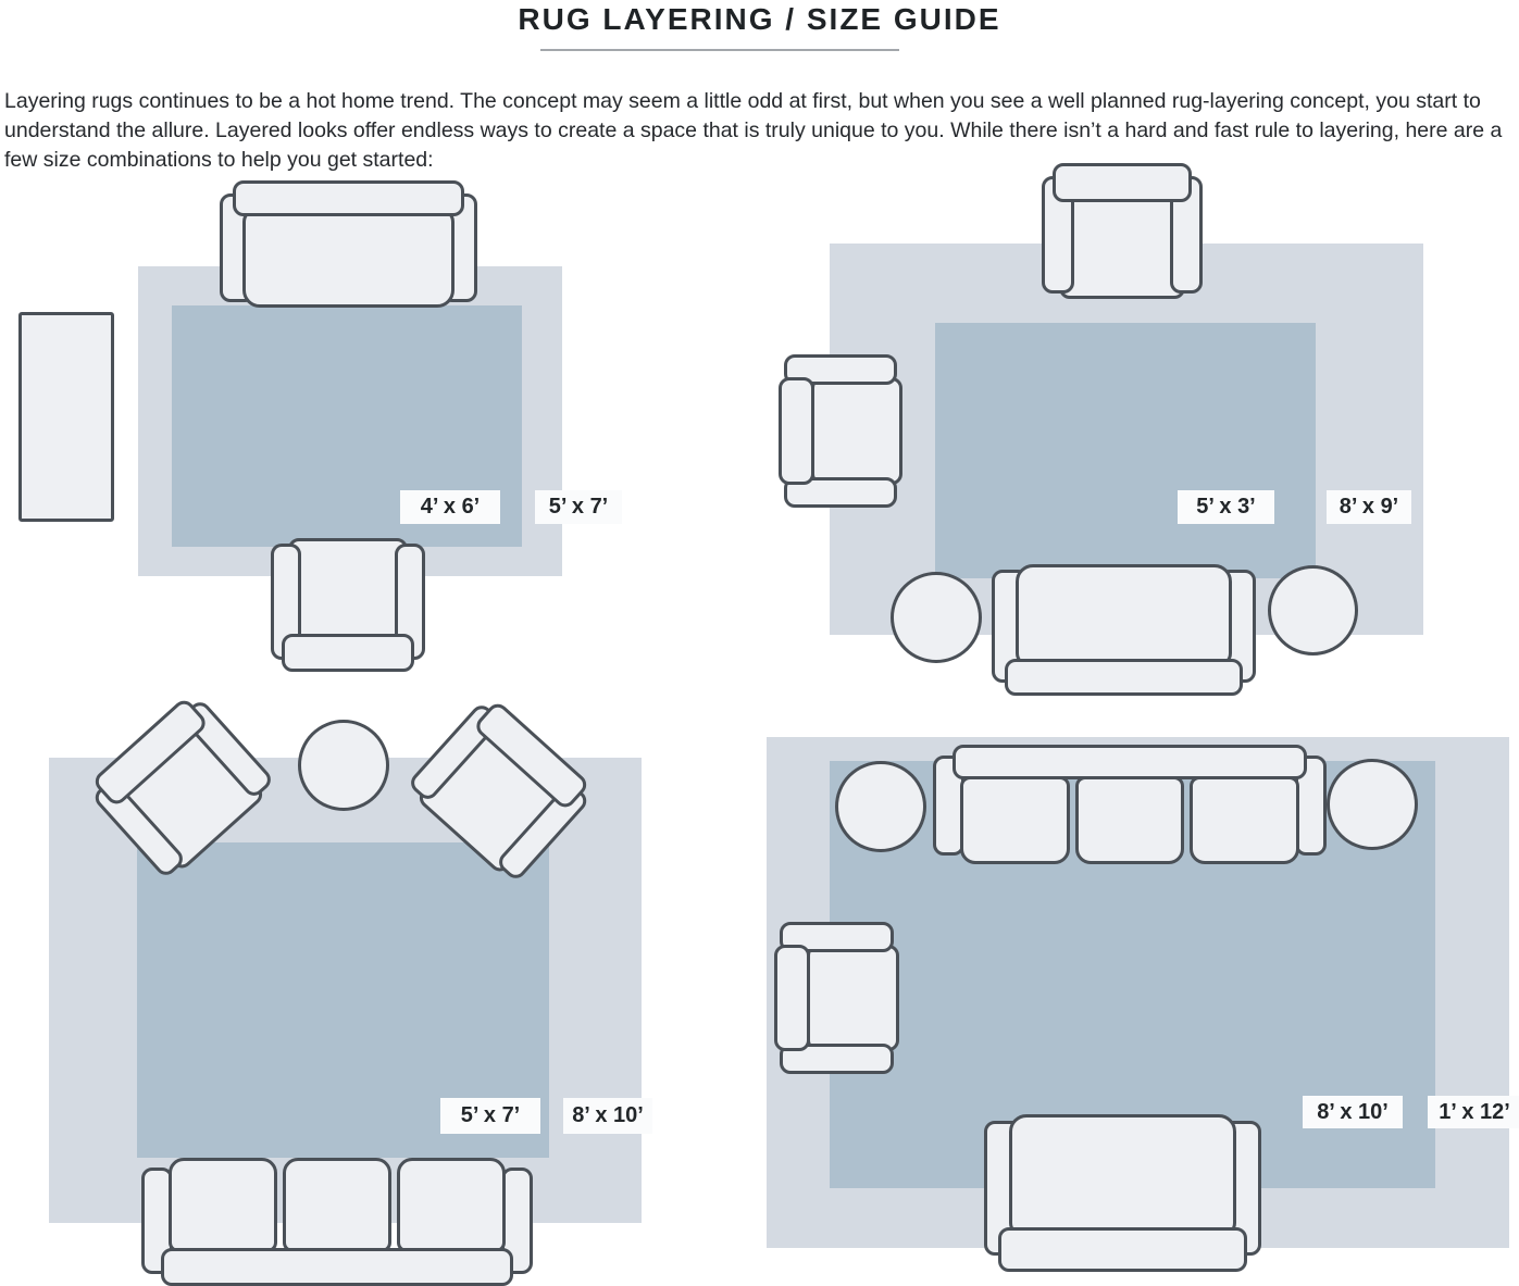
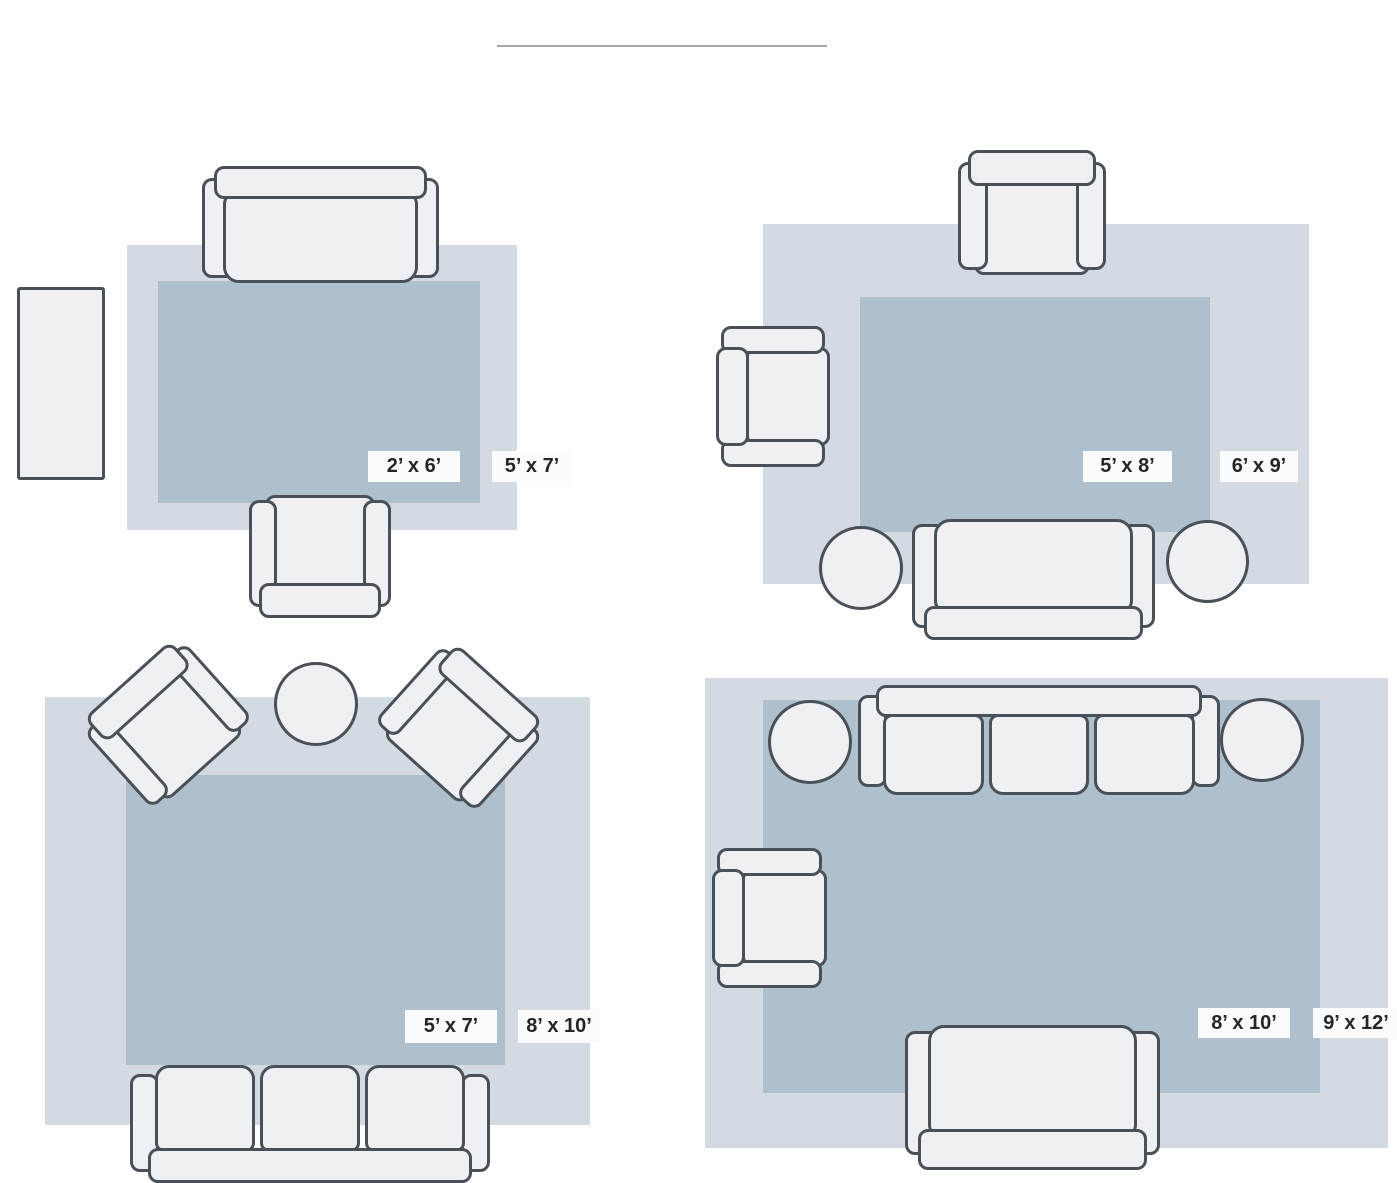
- RUG LAYERING / SIZE GUIDE
- Layering rugs continues to be a hot home trend. The concept may seem a little odd at first, but when you see a well planned rug-layering concept, you start to understand the allure. Layered looks offer endless ways to create a space that is truly unique to you. While there isn’t a hard and fast rule to layering, here are a few size combinations to help you get started:
- 4’ x 6’
+ 2’ x 6’
  5’ x 7’
- 5’ x 3’
+ 5’ x 8’
- 8’ x 9’
+ 6’ x 9’
  5’ x 7’
  8’ x 10’
  8’ x 10’
- 1’ x 12’
+ 9’ x 12’
